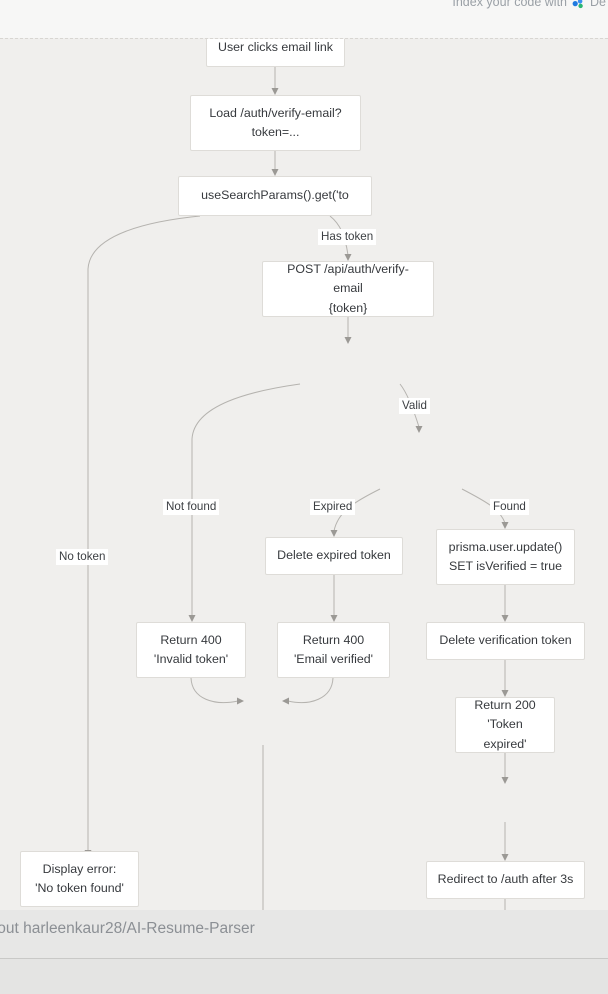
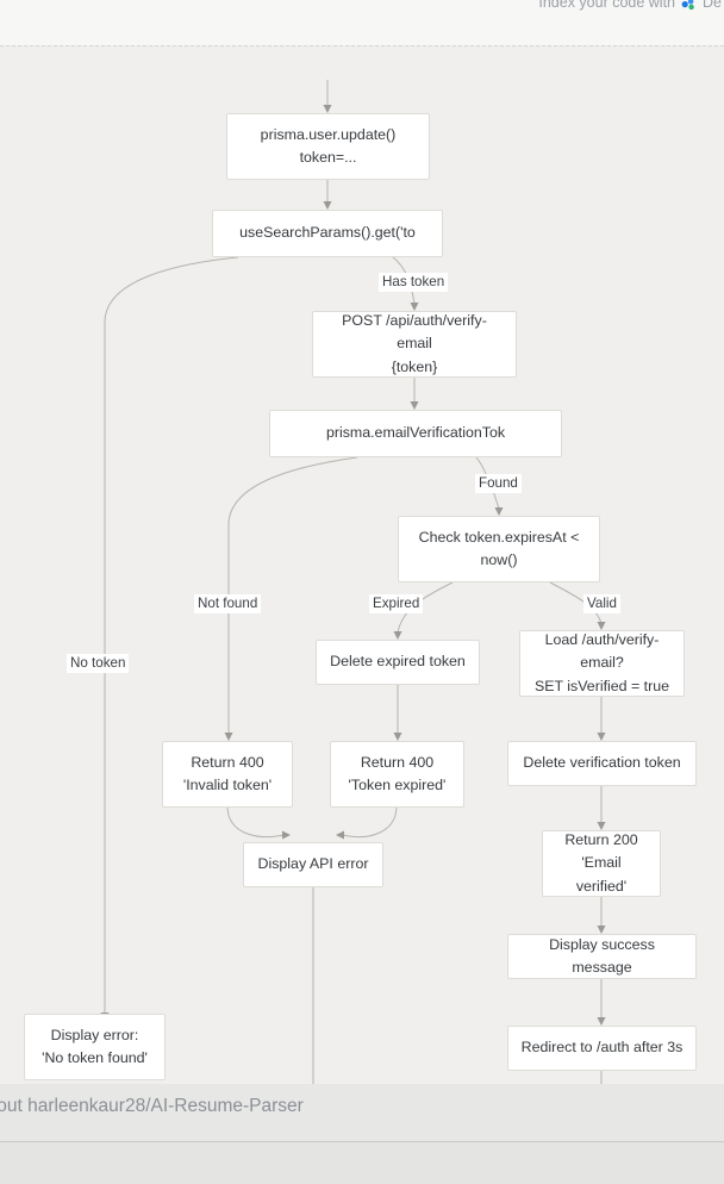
  Index your code with
  De
- User clicks email link
- Load /auth/verify-email?
+ prisma.user.update()
  token=...
  useSearchParams().get('to
  POST /api/auth/verify-email
  {token}
+ prisma.emailVerificationTok
+ Check token.expiresAt <
+ now()
  Delete expired token
- prisma.user.update()
+ Load /auth/verify-email?
  SET isVerified = true
  Return 400
  'Invalid token'
  Return 400
- 'Email verified'
+ 'Token expired'
  Delete verification token
+ Display API error
  Return 200
- 'Token expired'
+ 'Email verified'
+ Display success message
  Redirect to /auth after 3s
  Display error:
  'No token found'
  Has token
- Valid
+ Found
  Not found
  Expired
- Found
+ Valid
  No token
  out harleenkaur28/AI-Resume-Parser
